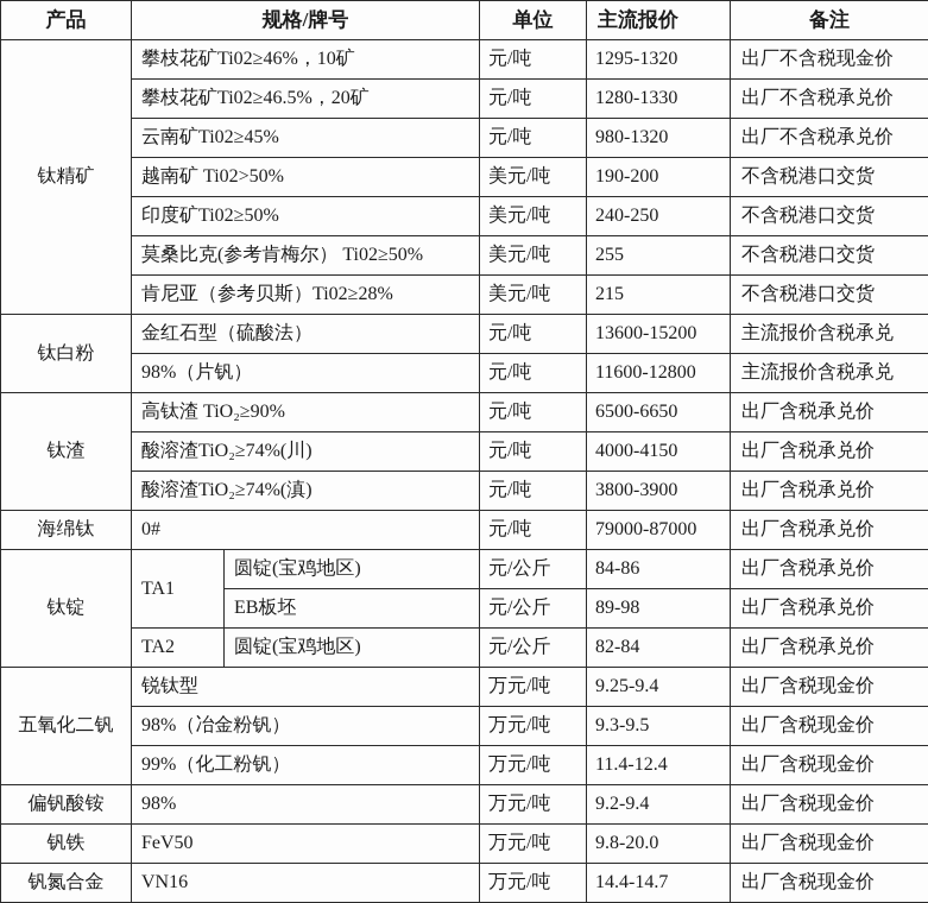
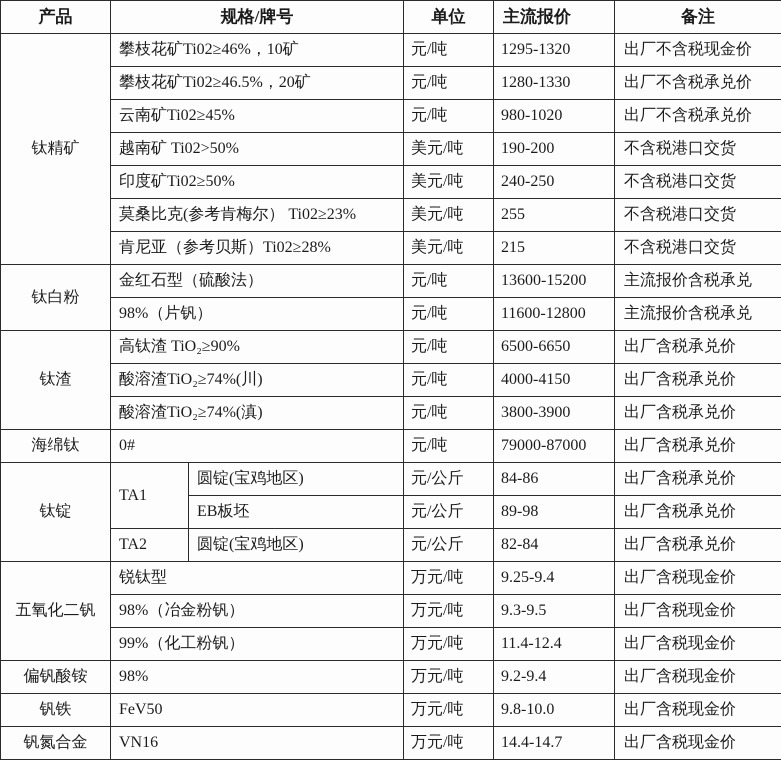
  产品	规格/牌号	单位	主流报价	备注
  钛精矿	攀枝花矿Ti02≥46%，10矿	元/吨	1295-1320	出厂不含税现金价
  攀枝花矿Ti02≥46.5%，20矿	元/吨	1280-1330	出厂不含税承兑价
- 云南矿Ti02≥45%	元/吨	980-1320	出厂不含税承兑价
+ 云南矿Ti02≥45%	元/吨	980-1020	出厂不含税承兑价
  越南矿 Ti02>50%	美元/吨	190-200	不含税港口交货
  印度矿Ti02≥50%	美元/吨	240-250	不含税港口交货
- 莫桑比克(参考肯梅尔） Ti02≥50%	美元/吨	255	不含税港口交货
+ 莫桑比克(参考肯梅尔） Ti02≥23%	美元/吨	255	不含税港口交货
  肯尼亚（参考贝斯）Ti02≥28%	美元/吨	215	不含税港口交货
  钛白粉	金红石型（硫酸法）	元/吨	13600-15200	主流报价含税承兑
  98%（片钒）	元/吨	11600-12800	主流报价含税承兑
  钛渣	高钛渣 TiO₂≥90%	元/吨	6500-6650	出厂含税承兑价
  酸溶渣TiO₂≥74%(川)	元/吨	4000-4150	出厂含税承兑价
  酸溶渣TiO₂≥74%(滇)	元/吨	3800-3900	出厂含税承兑价
  海绵钛	0#	元/吨	79000-87000	出厂含税承兑价
  钛锭	TA1	圆锭(宝鸡地区)	元/公斤	84-86	出厂含税承兑价
  EB板坯	元/公斤	89-98	出厂含税承兑价
  TA2	圆锭(宝鸡地区)	元/公斤	82-84	出厂含税承兑价
  五氧化二钒	锐钛型	万元/吨	9.25-9.4	出厂含税现金价
  98%（冶金粉钒）	万元/吨	9.3-9.5	出厂含税现金价
  99%（化工粉钒）	万元/吨	11.4-12.4	出厂含税现金价
  偏钒酸铵	98%	万元/吨	9.2-9.4	出厂含税现金价
- 钒铁	FeV50	万元/吨	9.8-20.0	出厂含税现金价
+ 钒铁	FeV50	万元/吨	9.8-10.0	出厂含税现金价
  钒氮合金	VN16	万元/吨	14.4-14.7	出厂含税现金价
